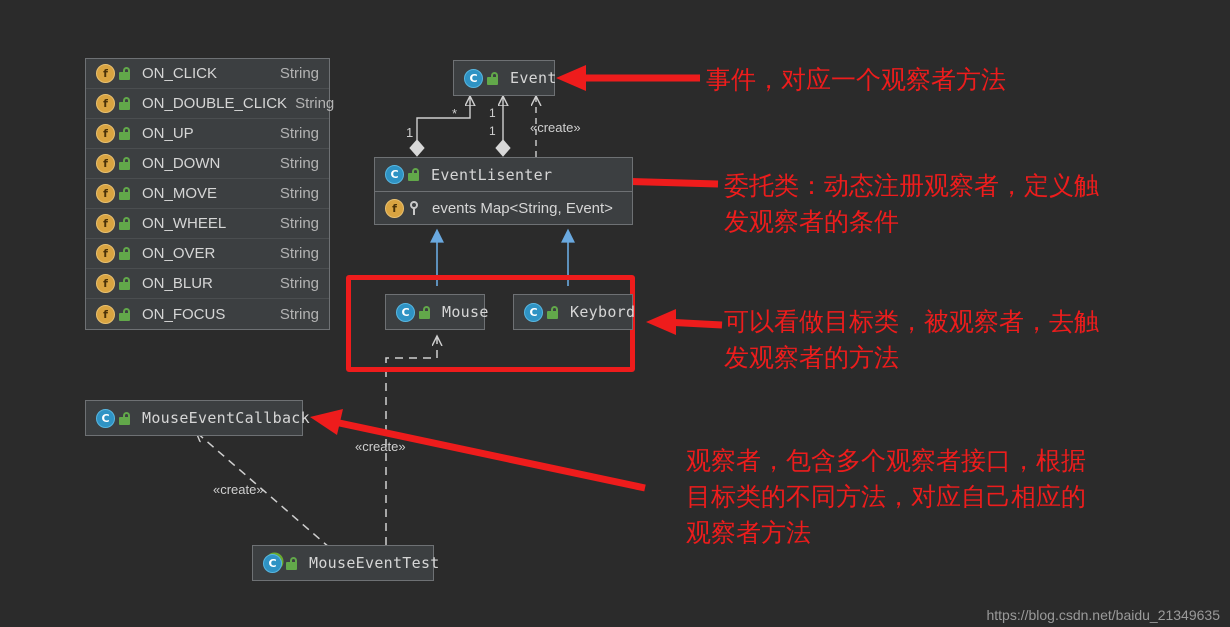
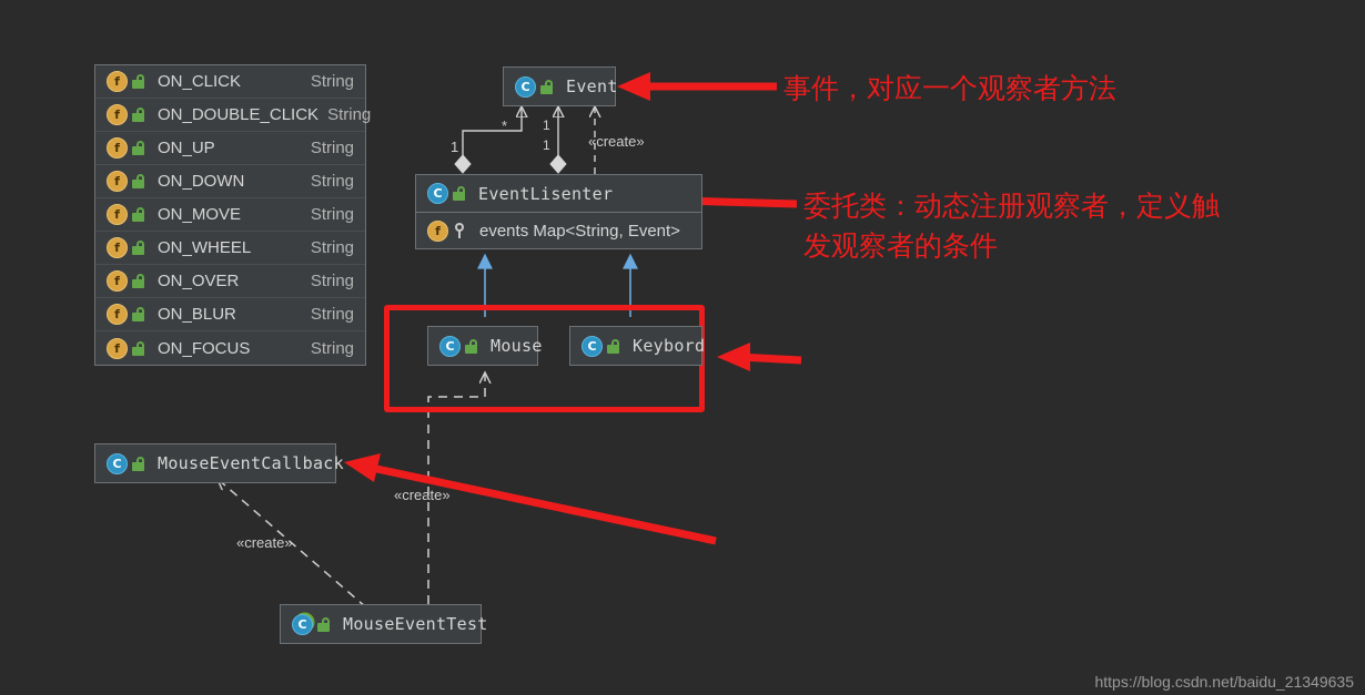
  f
  ON_CLICK
  String
  f
  ON_DOUBLE_CLICK
  String
  f
  ON_UP
  String
  f
  ON_DOWN
  String
  f
  ON_MOVE
  String
  f
  ON_WHEEL
  String
  f
  ON_OVER
  String
  f
  ON_BLUR
  String
  f
  ON_FOCUS
  String
  C
  Event
  C
  EventLisenter
  f
  events Map<String, Event>
  C
  Mouse
  C
  Keybord
  C
  MouseEventCallback
  C
  MouseEventTest
  1
  *
  1
  1
  «create»
  «create»
  «create»
  事件，对应一个观察者方法
  委托类：动态注册观察者，定义触
  发观察者的条件
- 可以看做目标类，被观察者，去触
- 发观察者的方法
- 观察者，包含多个观察者接口，根据
- 目标类的不同方法，对应自己相应的
- 观察者方法
  https://blog.csdn.net/baidu_21349635
